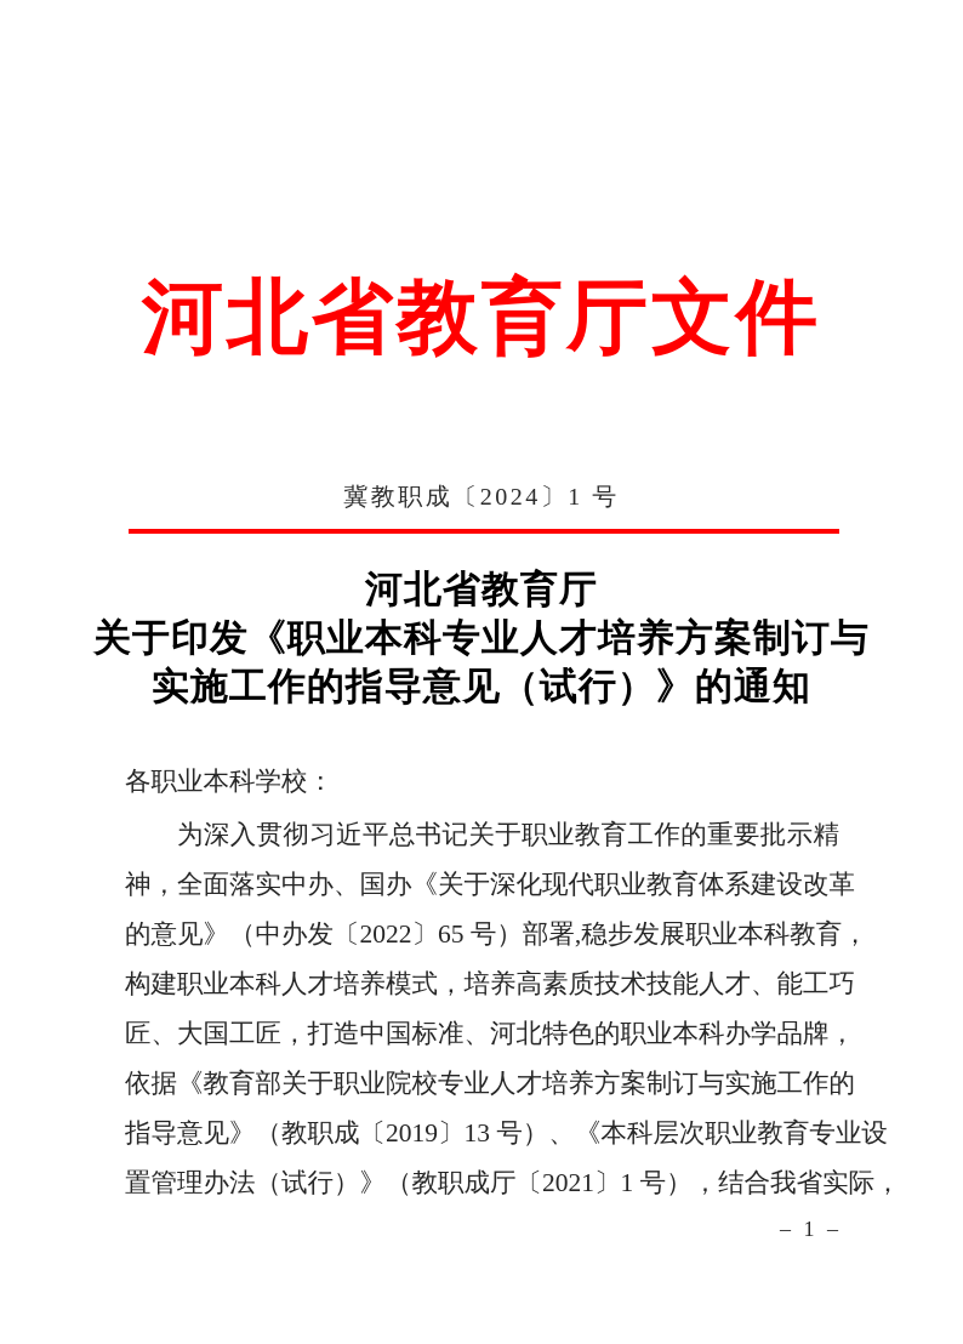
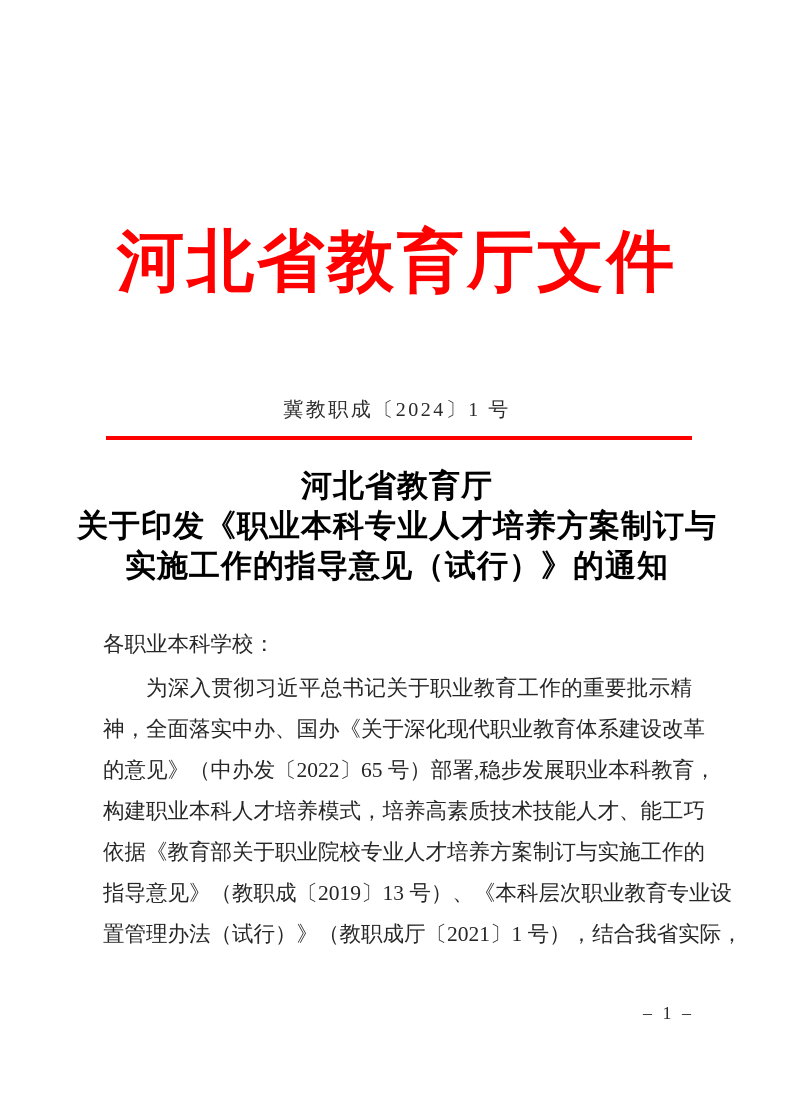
  河北省教育厅文件
  冀教职成〔2024〕1 号
  河北省教育厅
  关于印发《职业本科专业人才培养方案制订与
  实施工作的指导意见（试行）》的通知
  各职业本科学校：
  为深入贯彻习近平总书记关于职业教育工作的重要批示精
  神，全面落实中办、国办《关于深化现代职业教育体系建设改革
  的意见》（中办发〔2022〕65 号）部署,稳步发展职业本科教育，
  构建职业本科人才培养模式，培养高素质技术技能人才、能工巧
- 匠、大国工匠，打造中国标准、河北特色的职业本科办学品牌，
  依据《教育部关于职业院校专业人才培养方案制订与实施工作的
  指导意见》（教职成〔2019〕13 号）、《本科层次职业教育专业设
  置管理办法（试行）》（教职成厅〔2021〕1 号），结合我省实际，
  – 1 –
